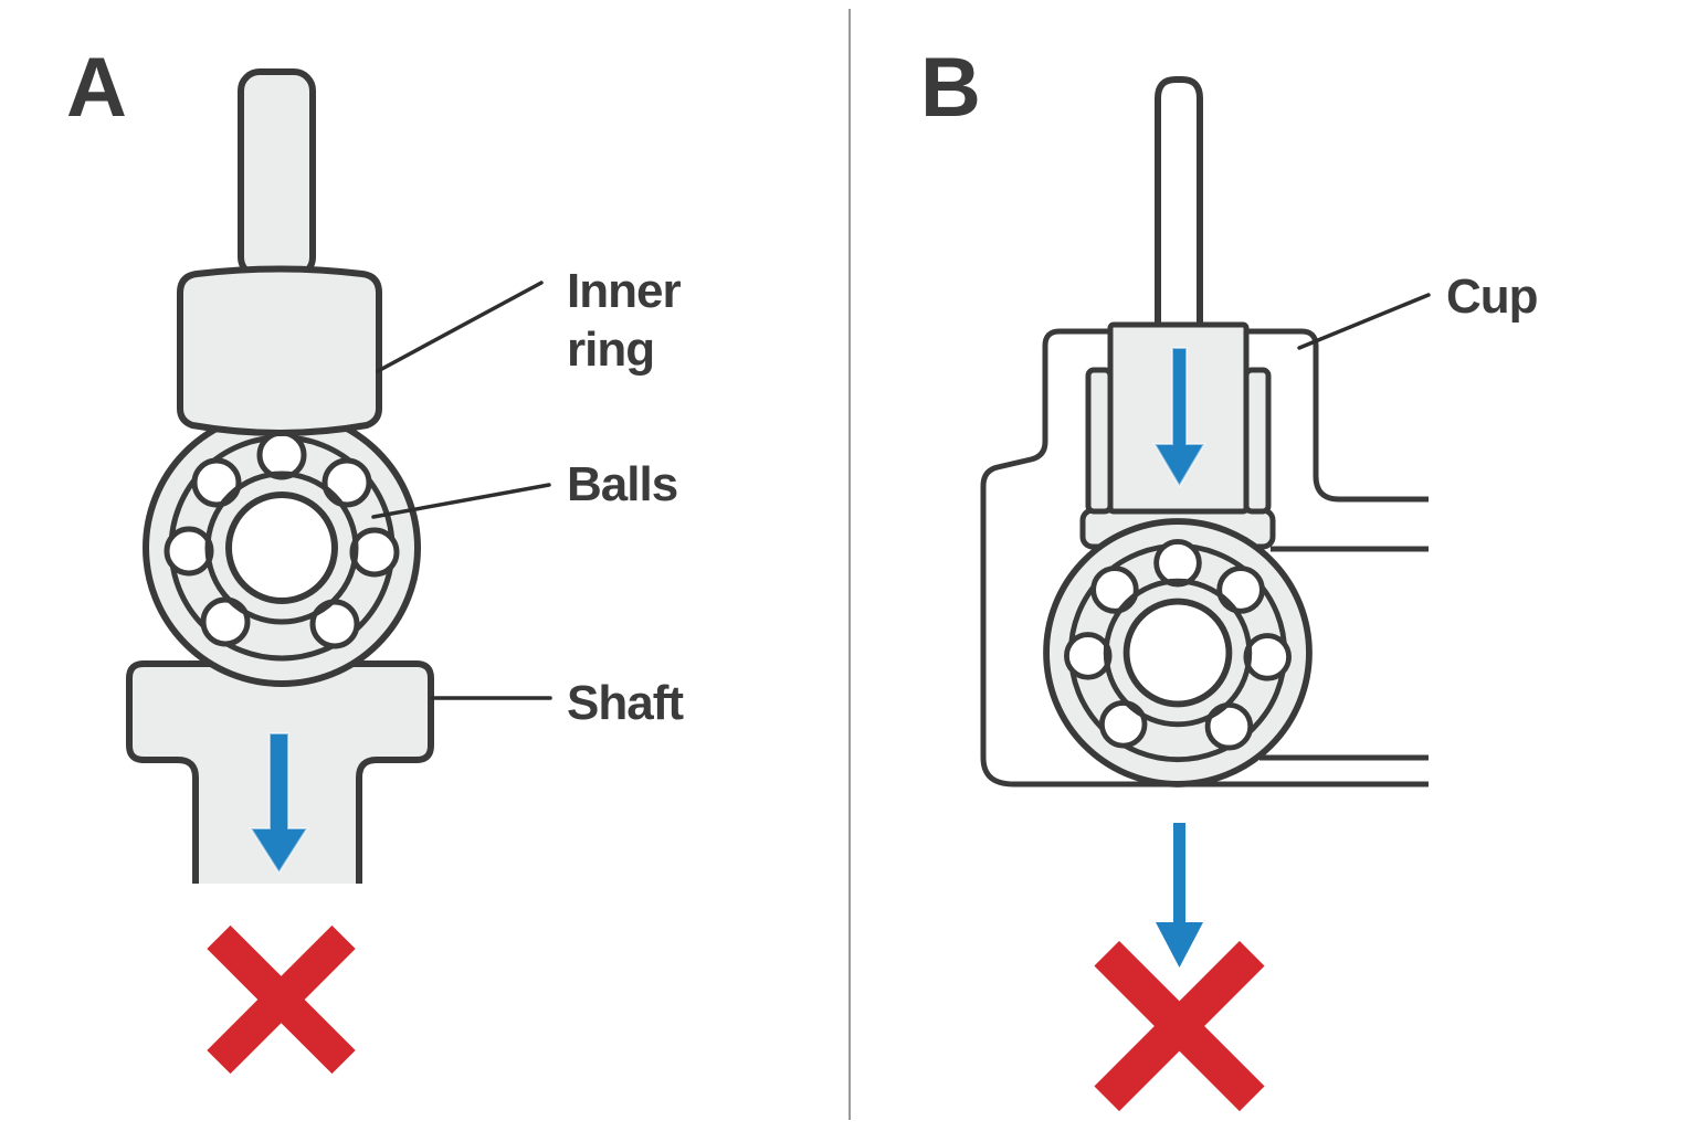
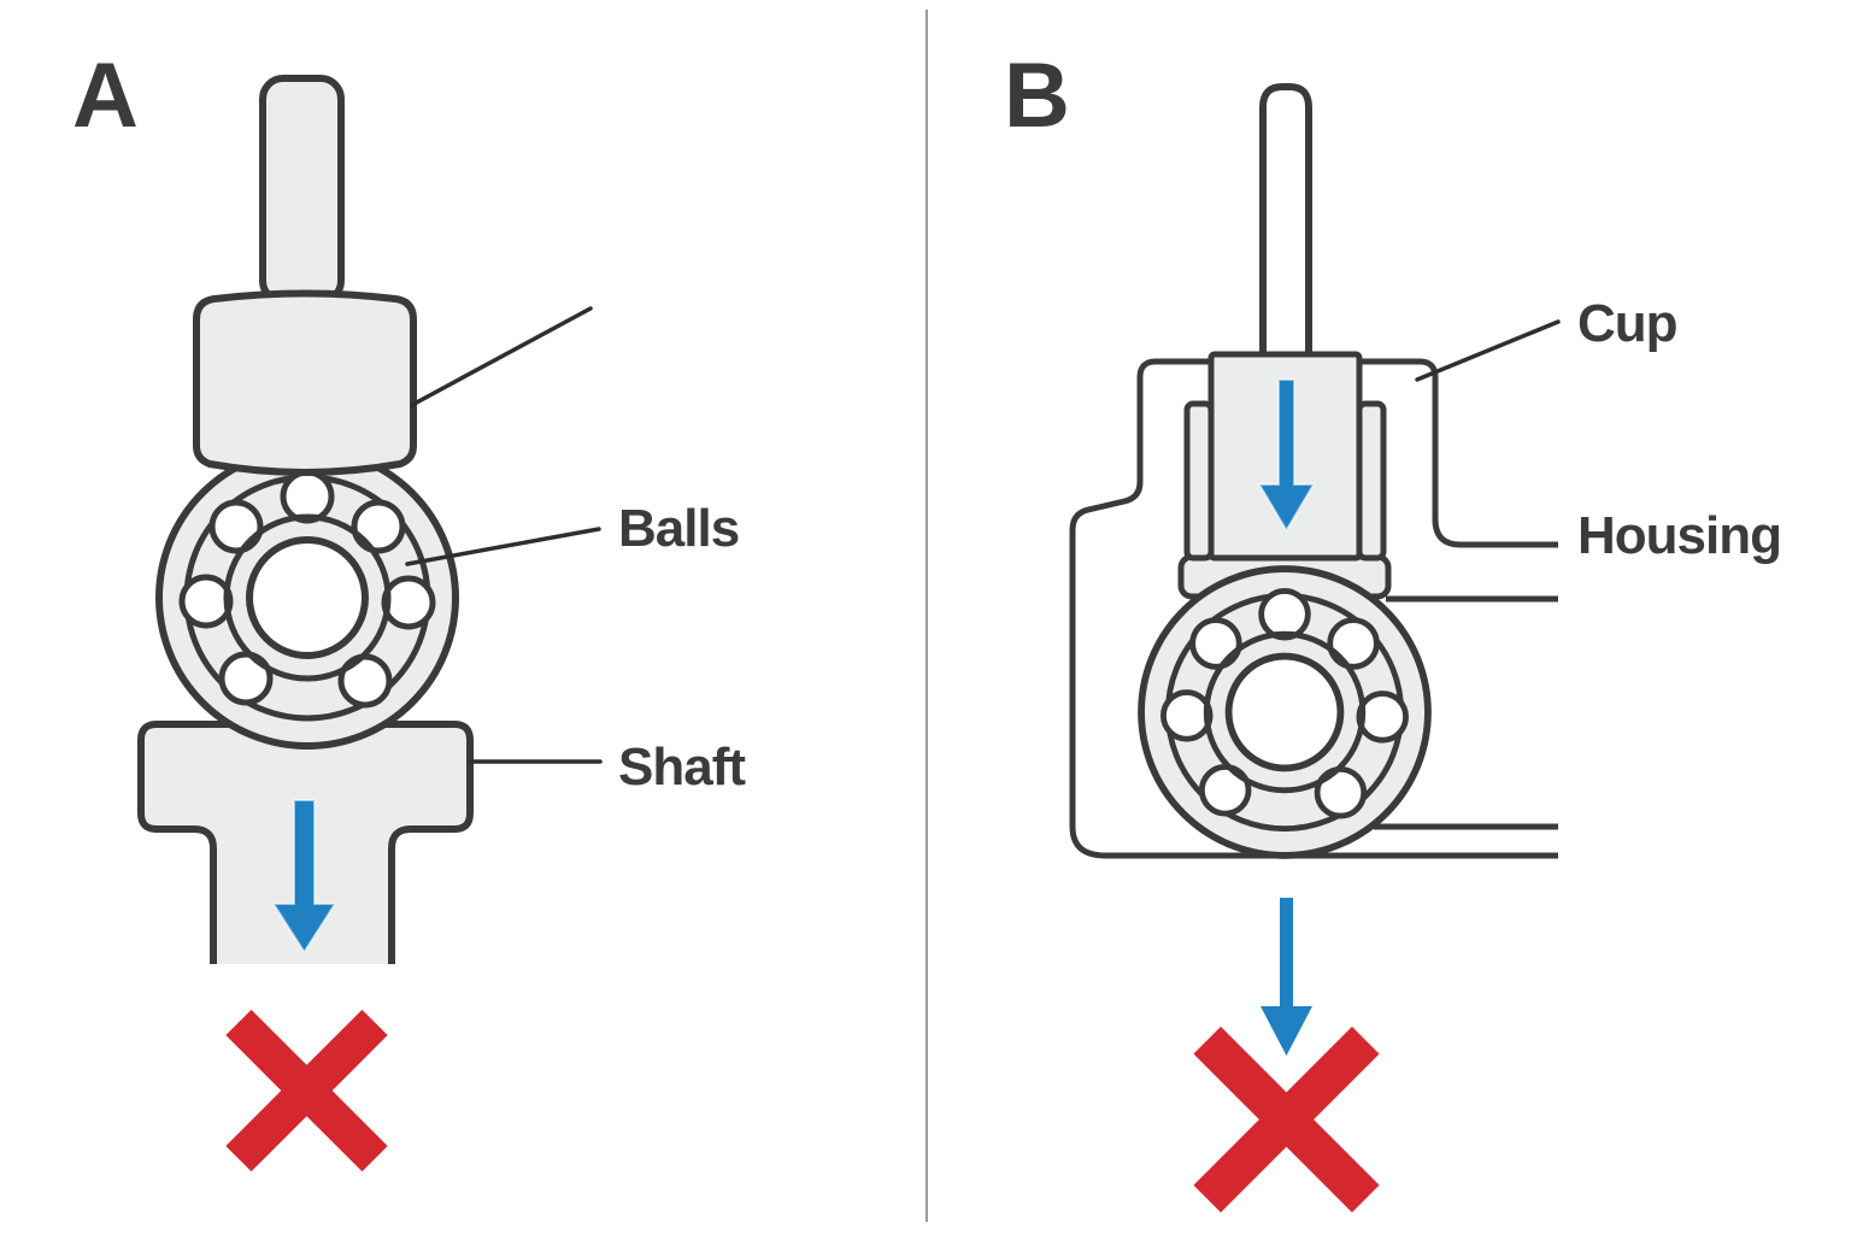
  A
  B
- Inner ring
  Balls
  Shaft
  Cup
+ Housing
